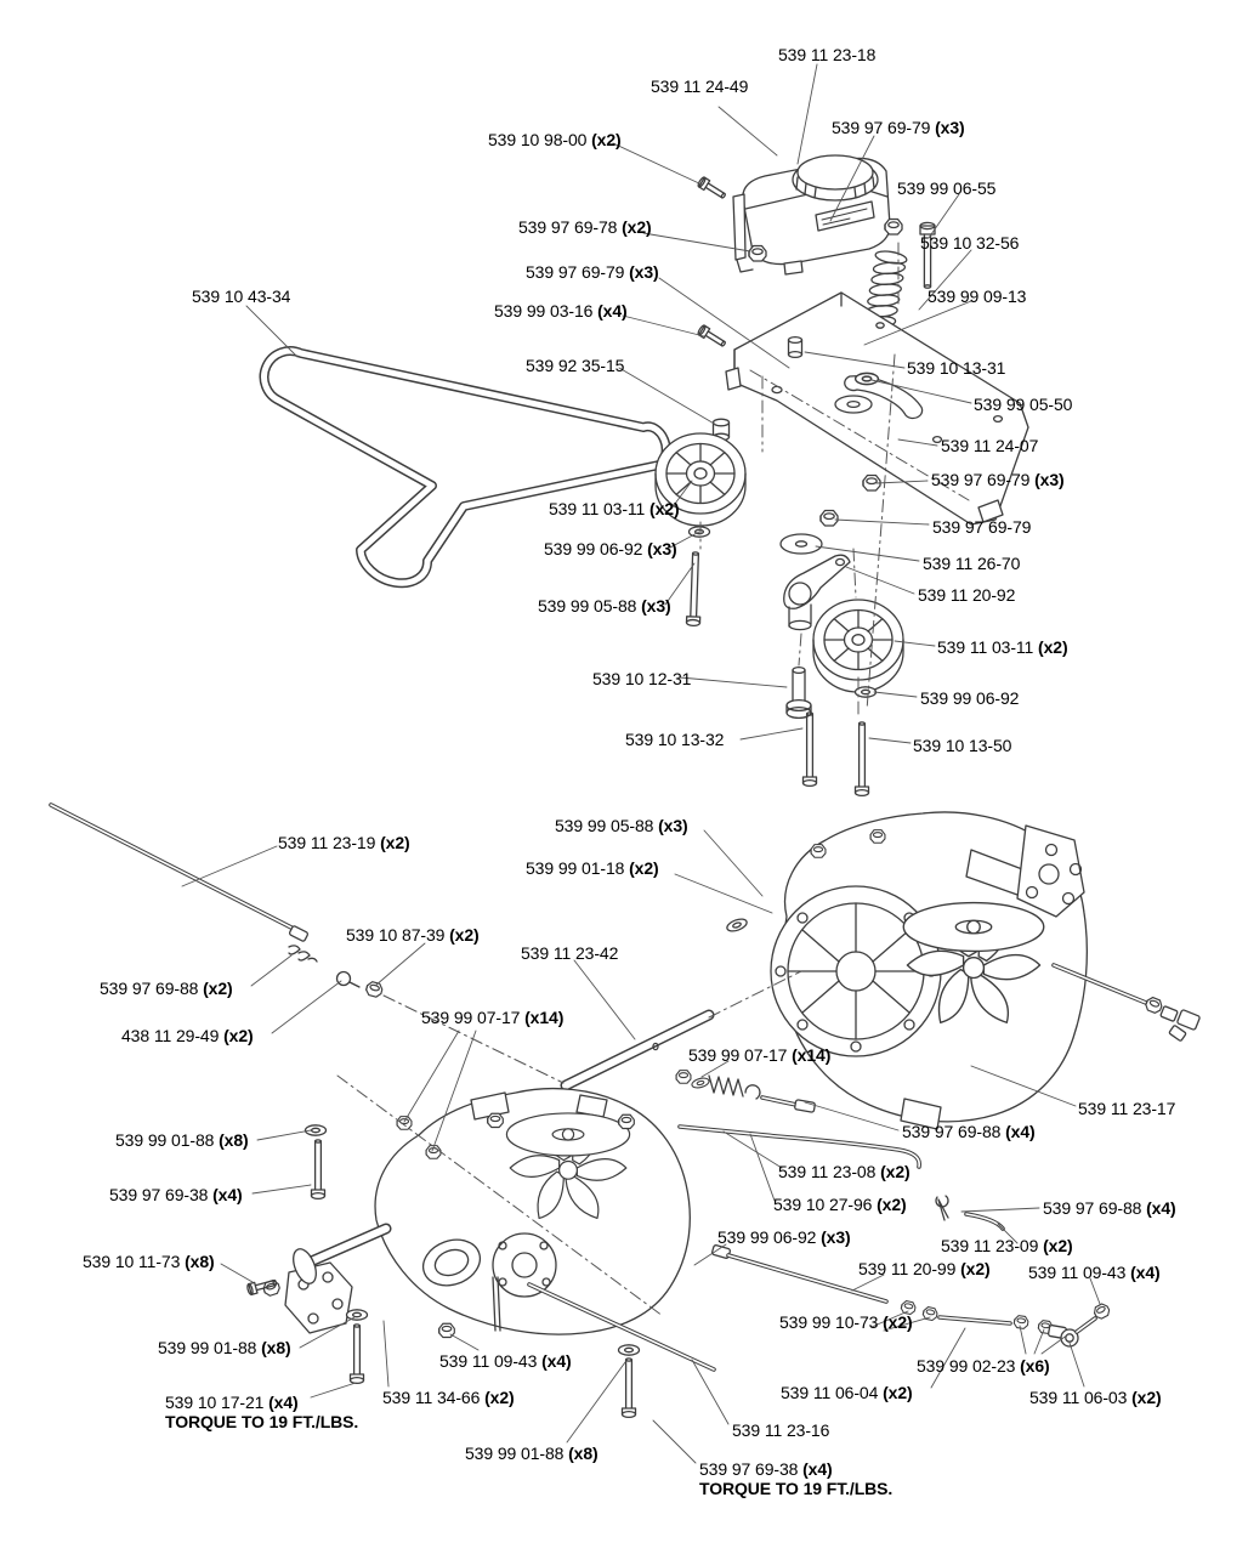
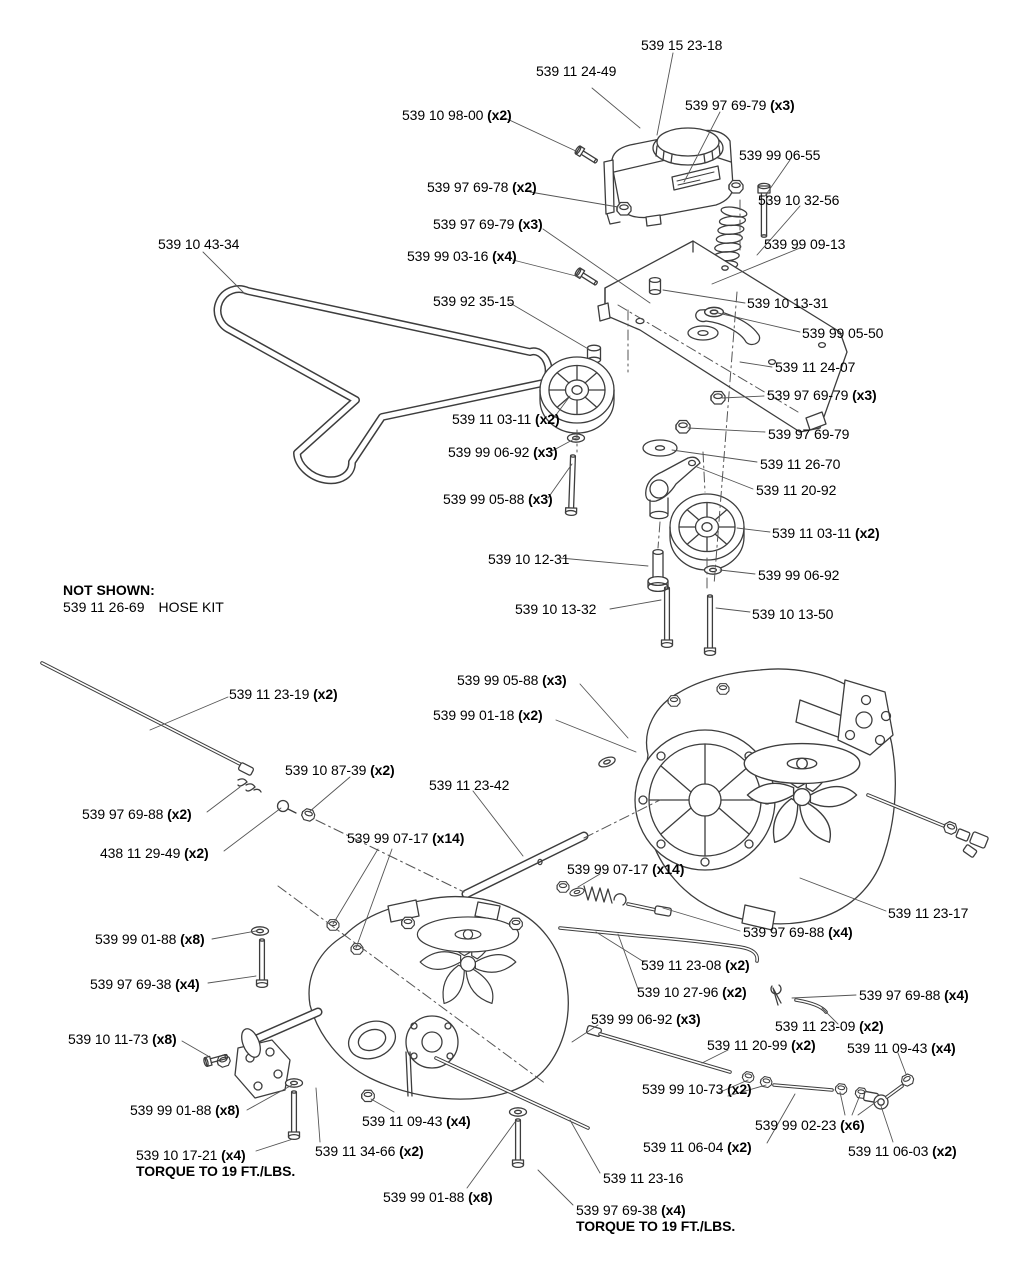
+ NOT SHOWN:
+ 539 11 26-69 HOSE KIT
- 539 11 23-18
+ 539 15 23-18
  539 11 24-49
  539 10 98-00 (x2)
  539 97 69-79 (x3)
  539 99 06-55
  539 97 69-78 (x2)
  539 10 32-56
  539 97 69-79 (x3)
  539 99 09-13
  539 10 43-34
  539 99 03-16 (x4)
  539 92 35-15
  539 10 13-31
  539 99 05-50
  539 11 24-07
  539 97 69-79 (x3)
  539 11 03-11 (x2)
  539 97 69-79
  539 99 06-92 (x3)
  539 11 26-70
  539 11 20-92
  539 99 05-88 (x3)
  539 11 03-11 (x2)
  539 10 12-31
  539 99 06-92
  539 10 13-32
  539 10 13-50
  539 99 05-88 (x3)
  539 11 23-19 (x2)
  539 99 01-18 (x2)
  539 10 87-39 (x2)
  539 11 23-42
  539 97 69-88 (x2)
  539 99 07-17 (x14)
  438 11 29-49 (x2)
  539 99 07-17 (x14)
  539 11 23-17
  539 97 69-88 (x4)
  539 99 01-88 (x8)
  539 11 23-08 (x2)
  539 97 69-38 (x4)
  539 10 27-96 (x2)
  539 97 69-88 (x4)
  539 99 06-92 (x3)
  539 11 23-09 (x2)
  539 10 11-73 (x8)
  539 11 20-99 (x2)
  539 11 09-43 (x4)
  539 99 10-73 (x2)
  539 99 01-88 (x8)
  539 11 09-43 (x4)
  539 99 02-23 (x6)
  539 11 06-04 (x2)
  539 11 06-03 (x2)
  539 11 34-66 (x2)
  539 10 17-21 (x4)
  TORQUE TO 19 FT./LBS.
  539 11 23-16
  539 99 01-88 (x8)
  539 97 69-38 (x4)
  TORQUE TO 19 FT./LBS.
